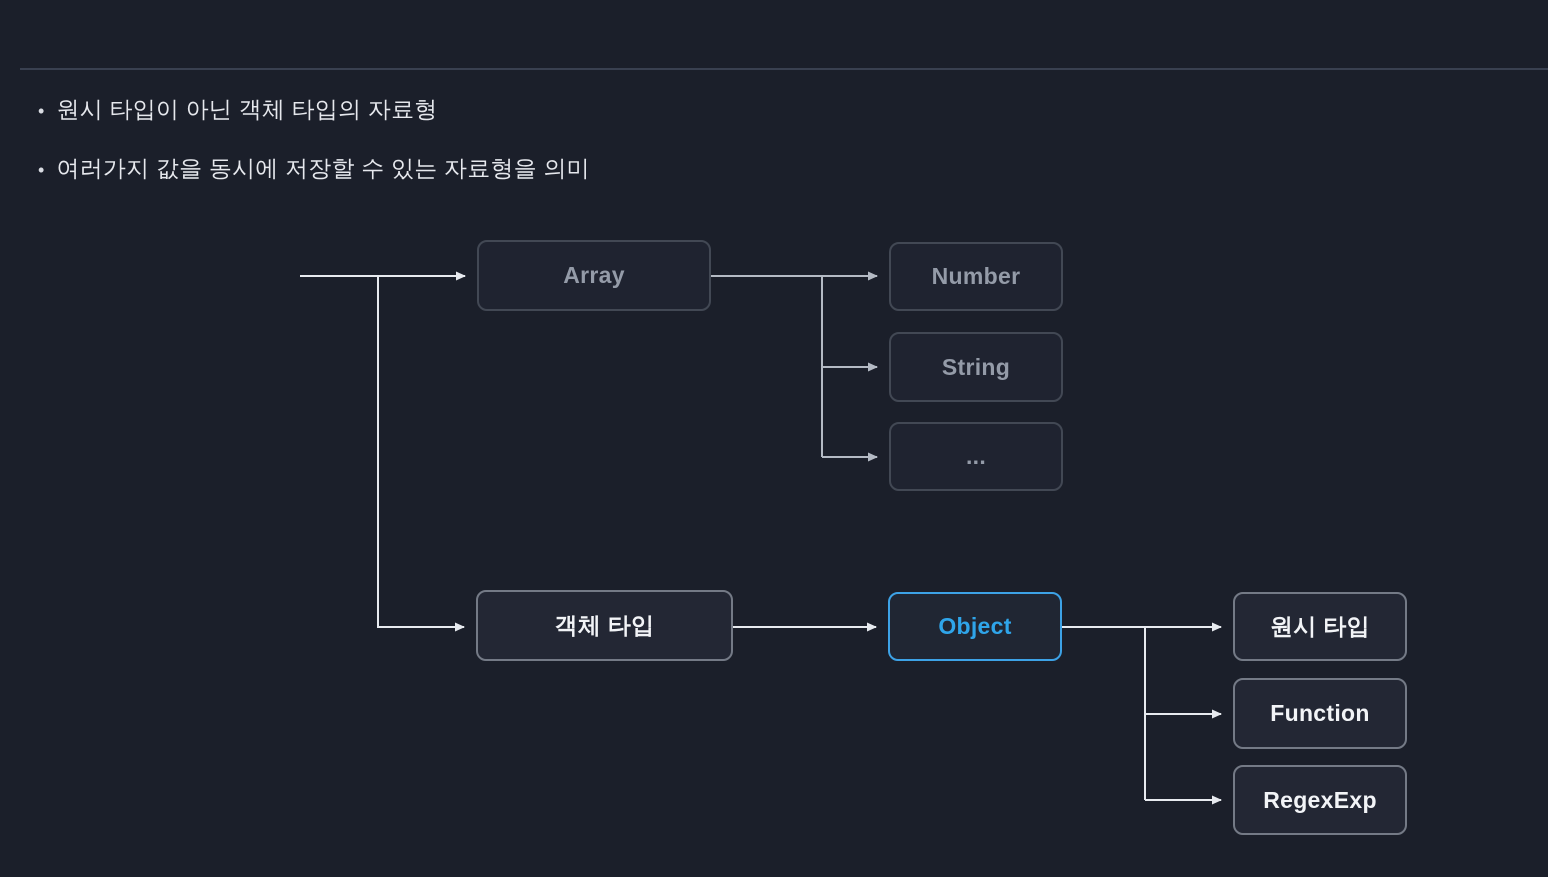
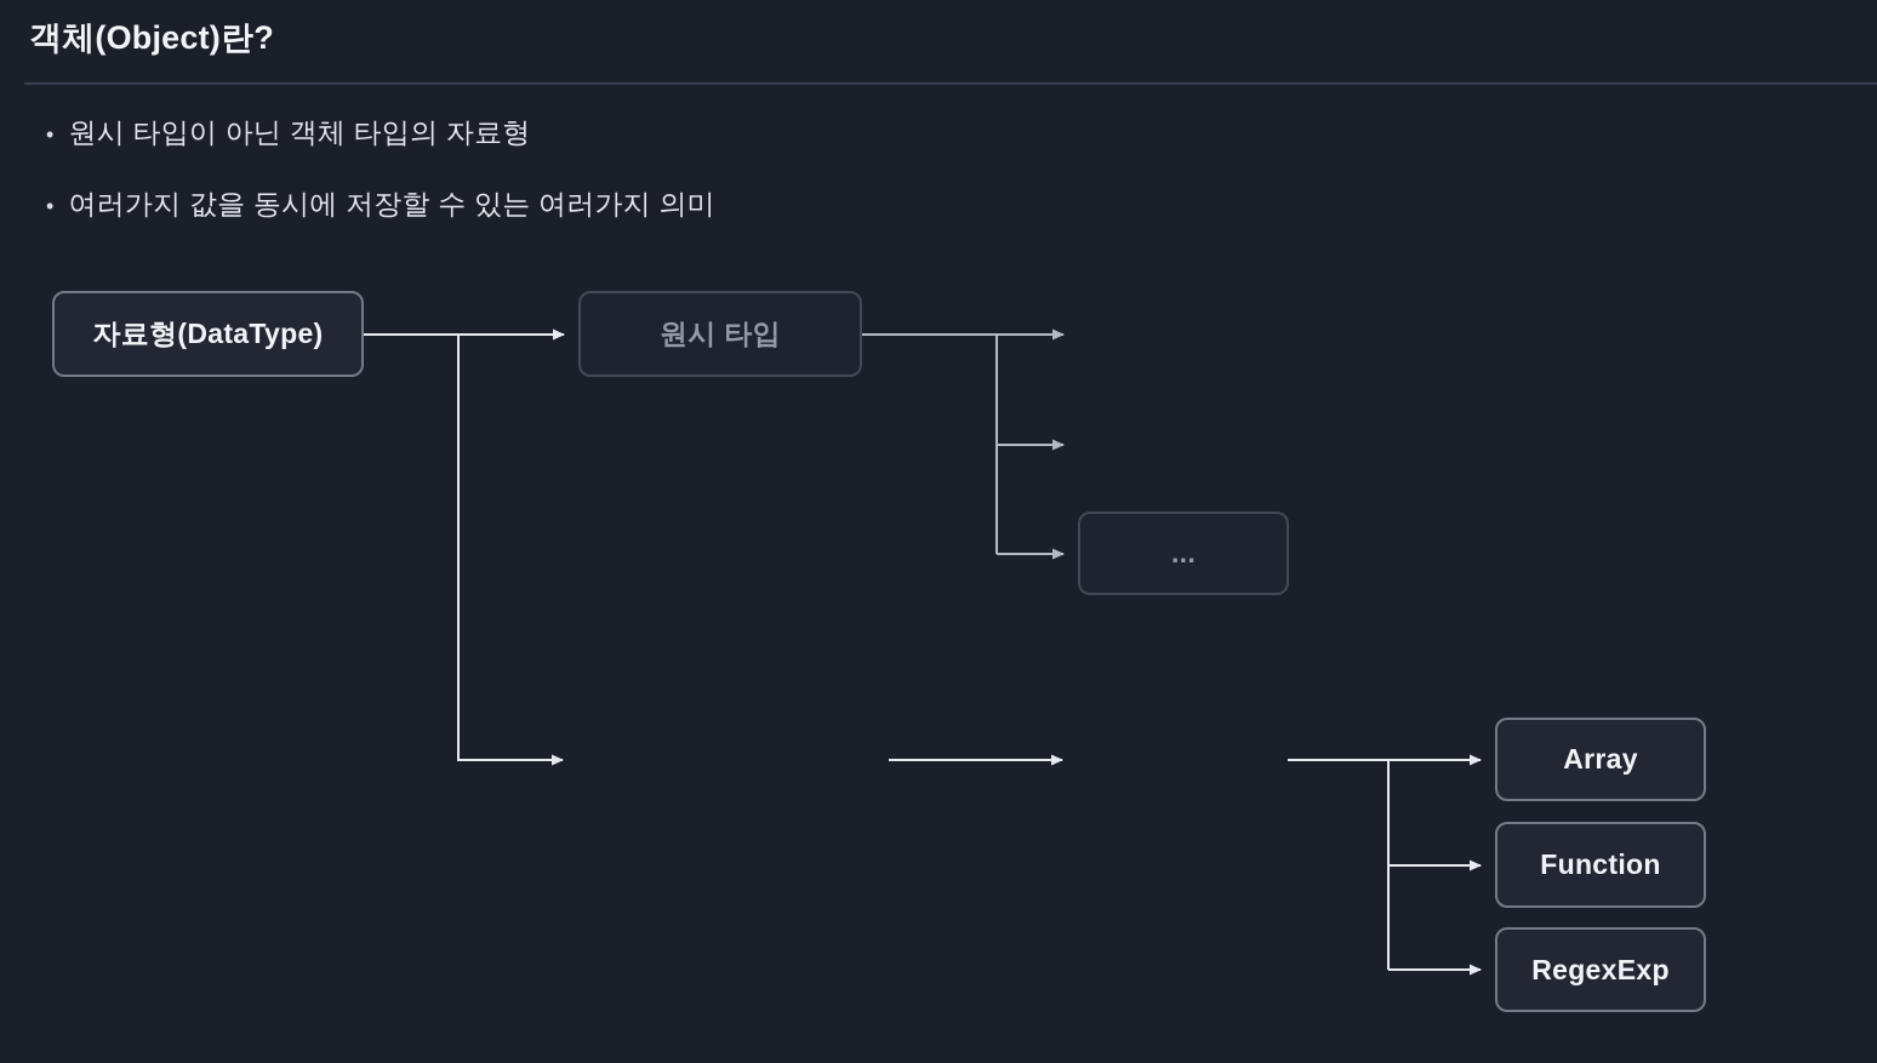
+ 객체(Object)란?
  •
  원시 타입이 아닌 객체 타입의 자료형
  •
- 여러가지 값을 동시에 저장할 수 있는 자료형을 의미
+ 여러가지 값을 동시에 저장할 수 있는 여러가지 의미
+ 자료형(DataType)
- Array
+ 원시 타입
- Number
- String
  ...
- 객체 타입
- Object
- 원시 타입
+ Array
  Function
  RegexExp
